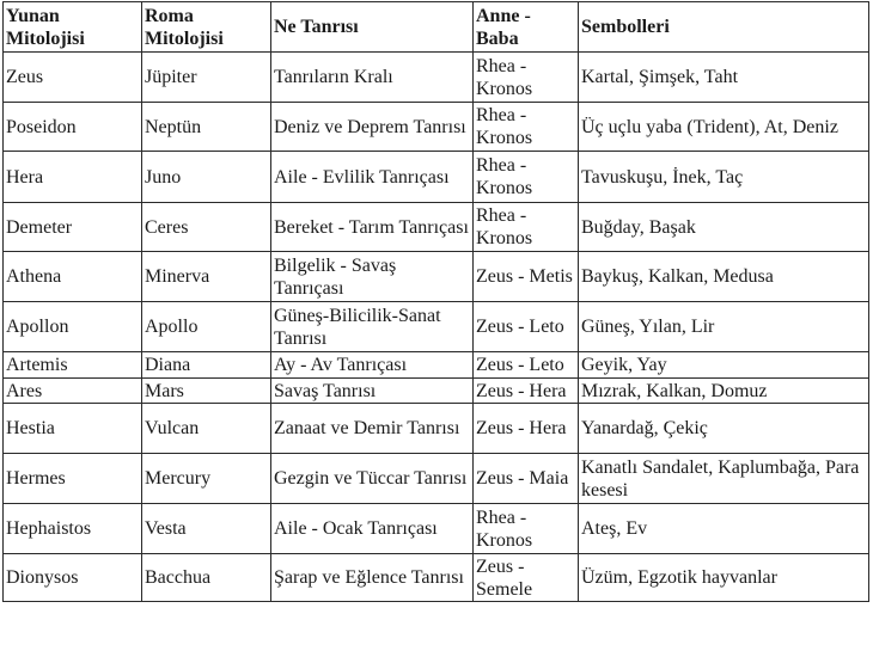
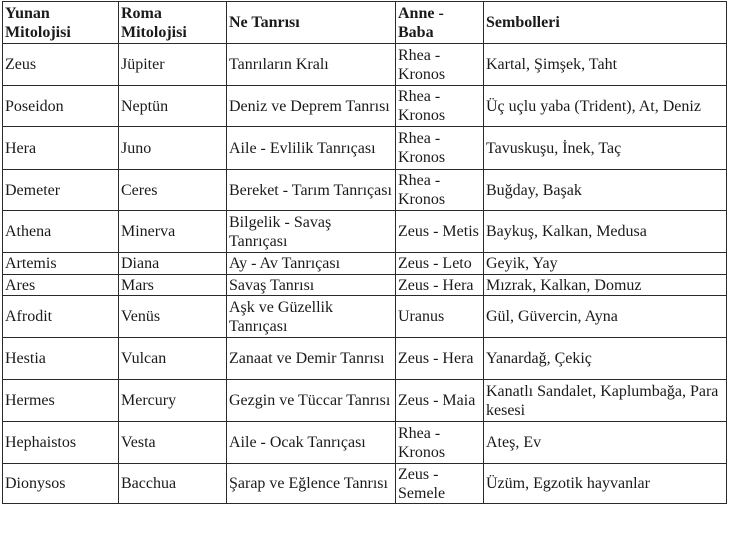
  Yunan Mitolojisi	Roma Mitolojisi	Ne Tanrısı	Anne - Baba	Sembolleri
  Zeus	Jüpiter	Tanrıların Kralı	Rhea - Kronos	Kartal, Şimşek, Taht
  Poseidon	Neptün	Deniz ve Deprem Tanrısı	Rhea - Kronos	Üç uçlu yaba (Trident), At, Deniz
  Hera	Juno	Aile - Evlilik Tanrıçası	Rhea - Kronos	Tavuskuşu, İnek, Taç
  Demeter	Ceres	Bereket - Tarım Tanrıçası	Rhea - Kronos	Buğday, Başak
  Athena	Minerva	Bilgelik - Savaş Tanrıçası	Zeus - Metis	Baykuş, Kalkan, Medusa
- Apollon	Apollo	Güneş-Bilicilik-Sanat Tanrısı	Zeus - Leto	Güneş, Yılan, Lir
  Artemis	Diana	Ay - Av Tanrıçası	Zeus - Leto	Geyik, Yay
  Ares	Mars	Savaş Tanrısı	Zeus - Hera	Mızrak, Kalkan, Domuz
+ Afrodit	Venüs	Aşk ve Güzellik Tanrıçası	Uranus	Gül, Güvercin, Ayna
  Hestia	Vulcan	Zanaat ve Demir Tanrısı	Zeus - Hera	Yanardağ, Çekiç
  Hermes	Mercury	Gezgin ve Tüccar Tanrısı	Zeus - Maia	Kanatlı Sandalet, Kaplumbağa, Para kesesi
  Hephaistos	Vesta	Aile - Ocak Tanrıçası	Rhea - Kronos	Ateş, Ev
  Dionysos	Bacchua	Şarap ve Eğlence Tanrısı	Zeus - Semele	Üzüm, Egzotik hayvanlar
